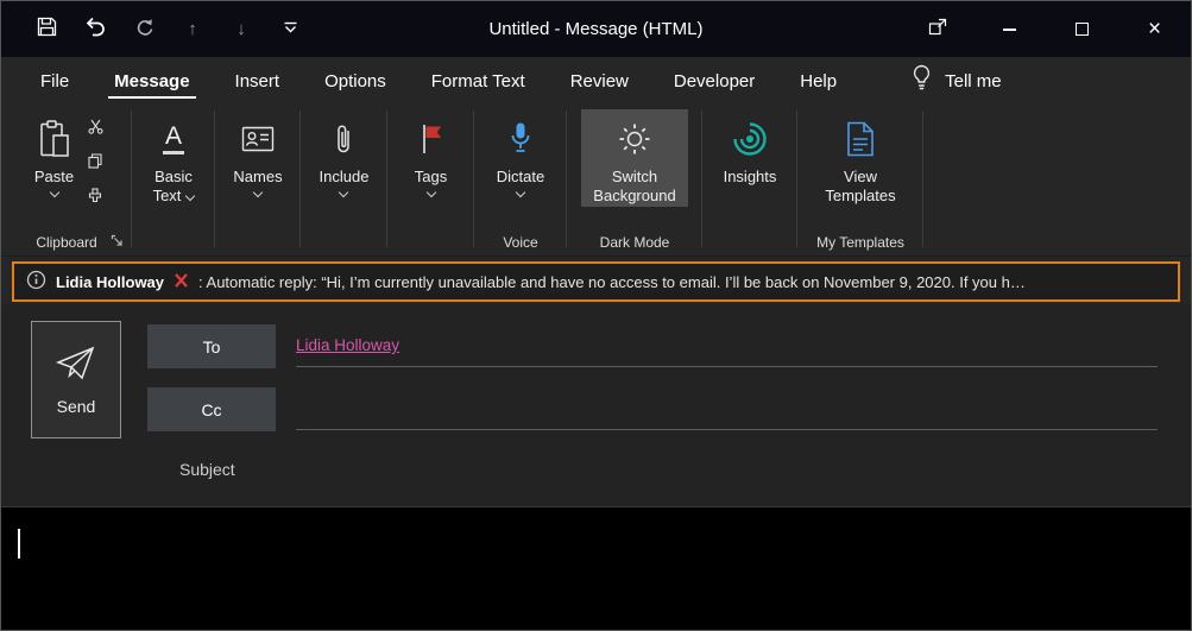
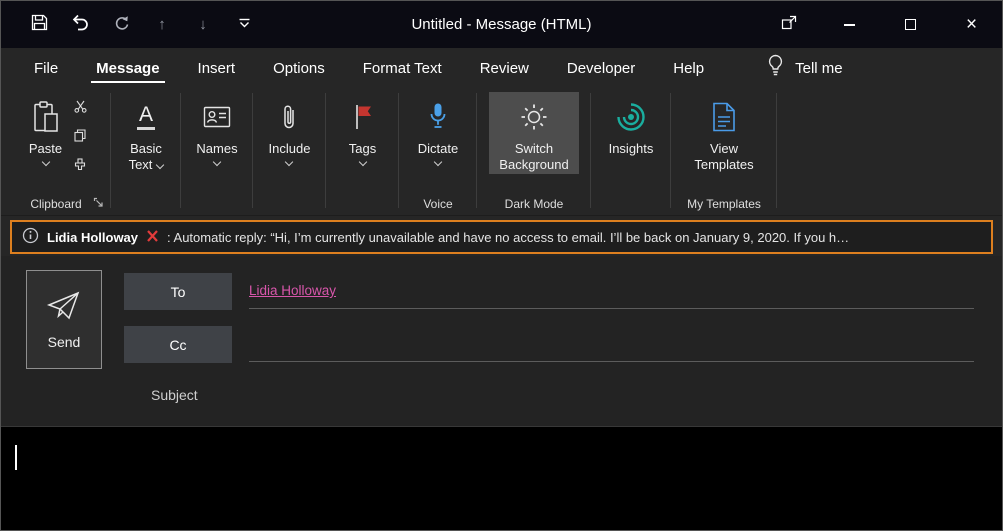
  ↑
  ↓
  Untitled - Message (HTML)
  ×
  File
  Message
  Insert
  Options
  Format Text
  Review
  Developer
  Help
  Tell me
  Paste
  Clipboard
  A
  Basic
  Text
  Names
  Include
  Tags
  Dictate
  Voice
  Switch
  Background
  Dark Mode
  Insights
  View
  Templates
  My Templates
  Lidia Holloway
- : Automatic reply: “Hi, I’m currently unavailable and have no access to email. I’ll be back on November 9, 2020. If you h…
+ : Automatic reply: “Hi, I’m currently unavailable and have no access to email. I’ll be back on January 9, 2020. If you h…
  Send
  To
  Cc
  Lidia Holloway
  Subject
